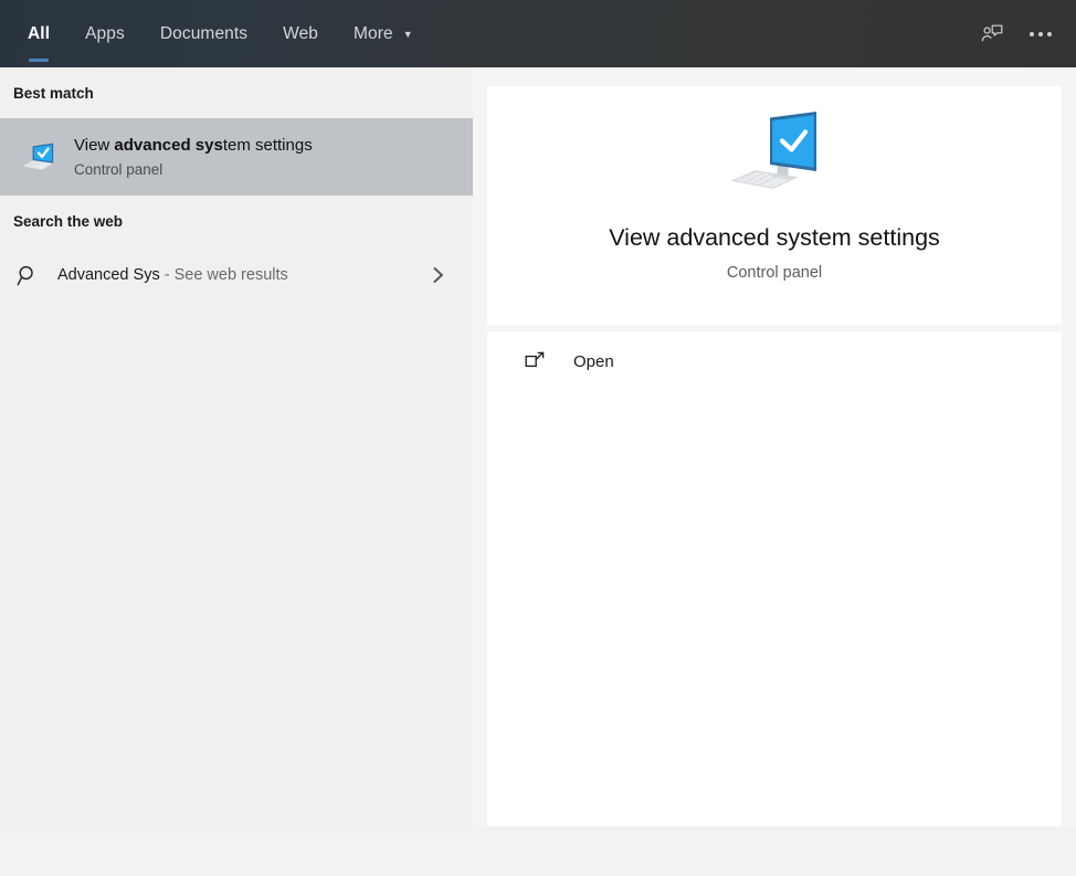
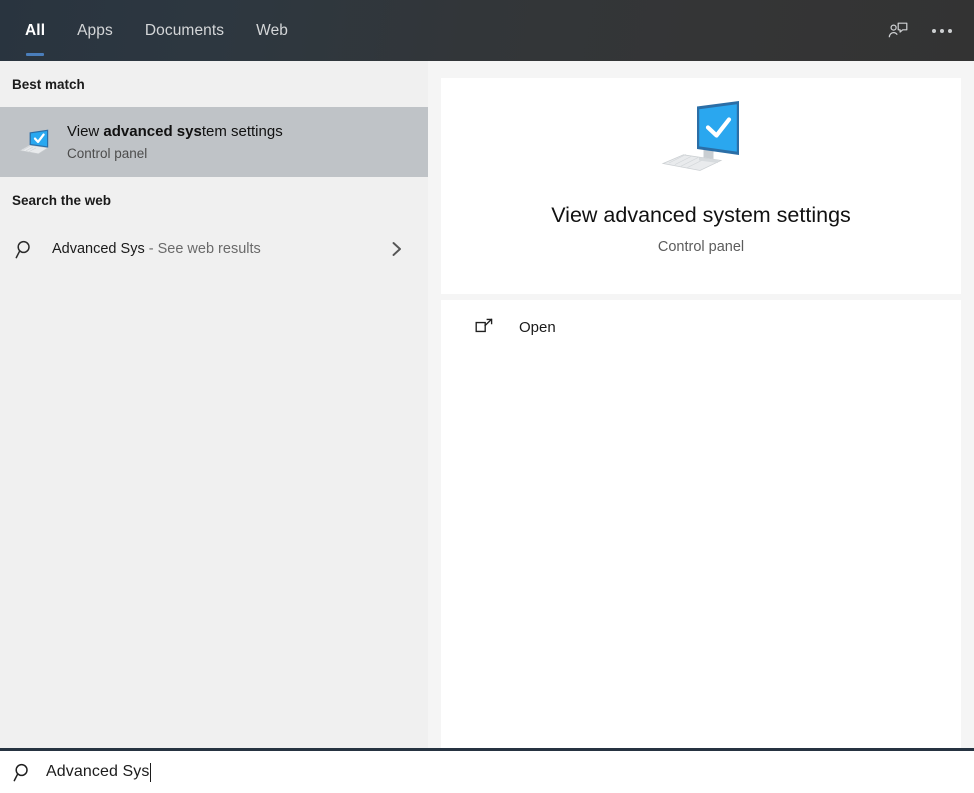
  All
  Apps
  Documents
  Web
- More
- ▼
  Best match
  View advanced system settings
  Control panel
  Search the web
  Advanced Sys - See web results
  View advanced system settings
  Control panel
  Open
+ Advanced Sys
